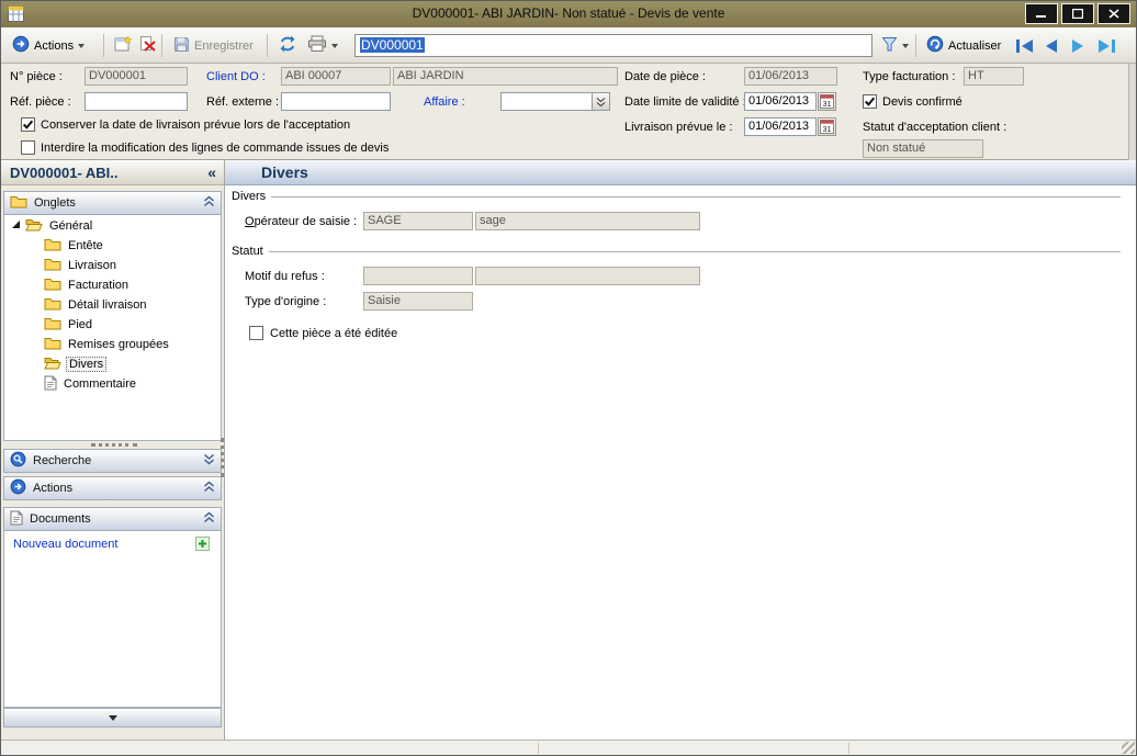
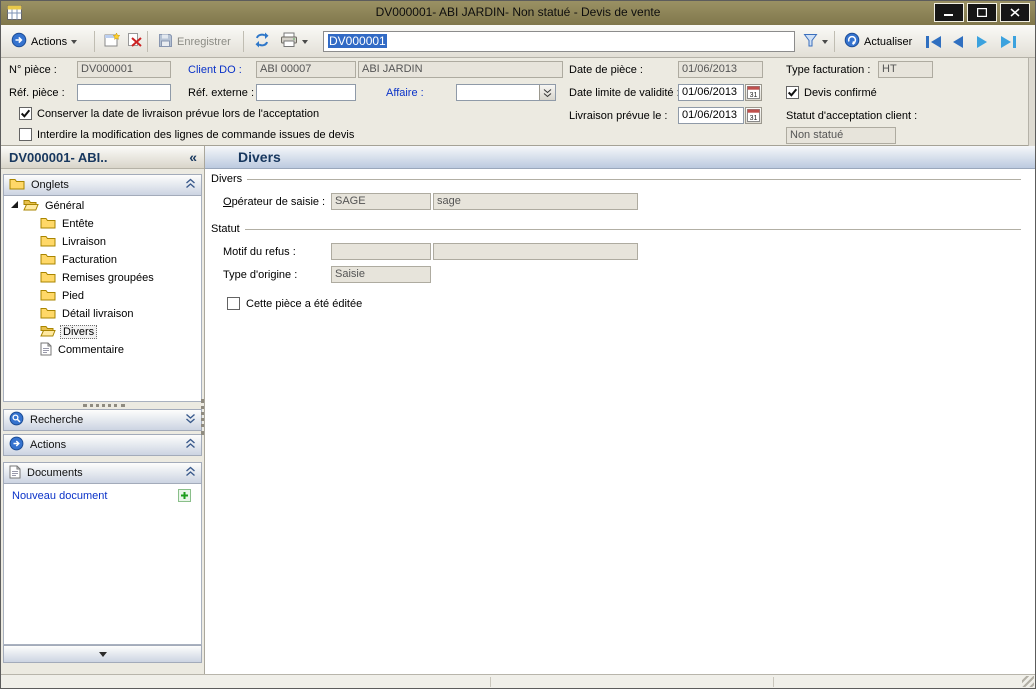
  DV000001- ABI JARDIN- Non statué - Devis de vente
  Actions
  Enregistrer
  DV000001
  Actualiser
  N° pièce :
  DV000001
  Client DO :
  ABI 00007
  ABI JARDIN
  Date de pièce :
  01/06/2013
  Type facturation :
  HT
  Réf. pièce :
  Réf. externe :
  Affaire :
  Date limite de validité
  01/06/2013
  Devis confirmé
  Conserver la date de livraison prévue lors de l'acceptation
  Livraison prévue le :
  01/06/2013
  Statut d'acceptation client :
  Interdire la modification des lignes de commande issues de devis
  Non statué
  DV000001- ABI..
  «
  Onglets
  Général
  Entête
  Livraison
  Facturation
- Détail livraison
+ Remises groupées
  Pied
- Remises groupées
+ Détail livraison
  Divers
  Commentaire
  Recherche
  Actions
  Documents
  Nouveau document
  Divers
  Divers
  Opérateur de saisie :
  SAGE
  sage
  Statut
  Motif du refus :
  Type d'origine :
  Saisie
  Cette pièce a été éditée
